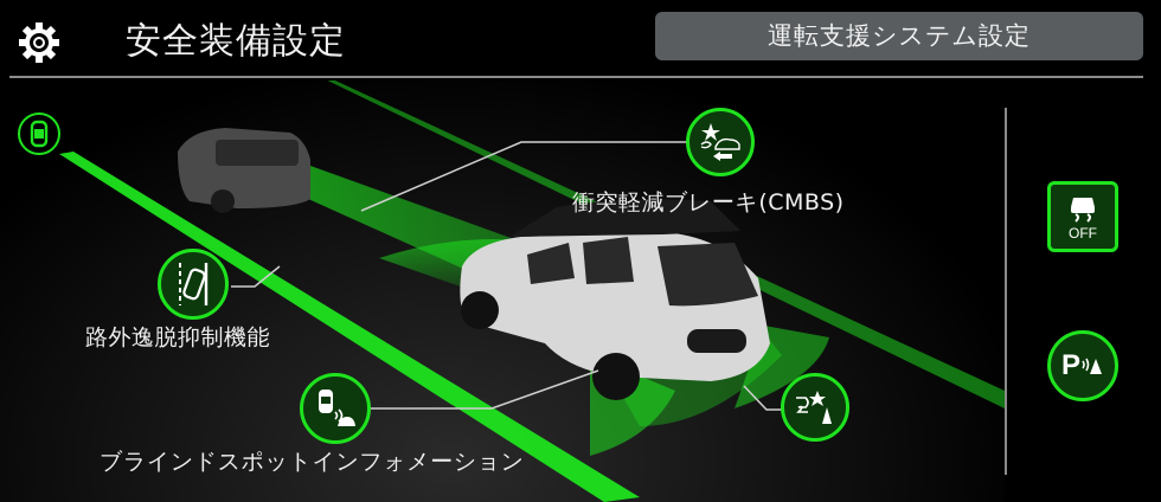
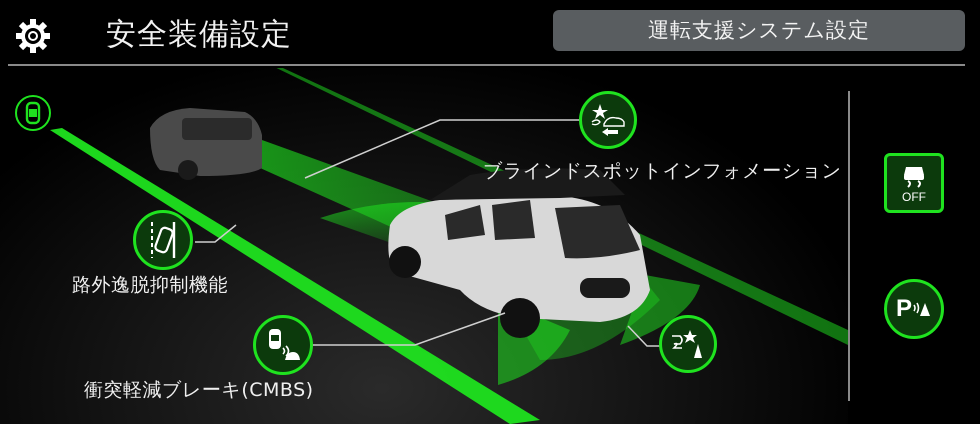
  安全装備設定
  運転支援システム設定
- 衝突軽減ブレーキ(CMBS)
+ ブラインドスポットインフォメーション
  路外逸脱抑制機能
- ブラインドスポットインフォメーション
+ 衝突軽減ブレーキ(CMBS)
  OFF
  P
